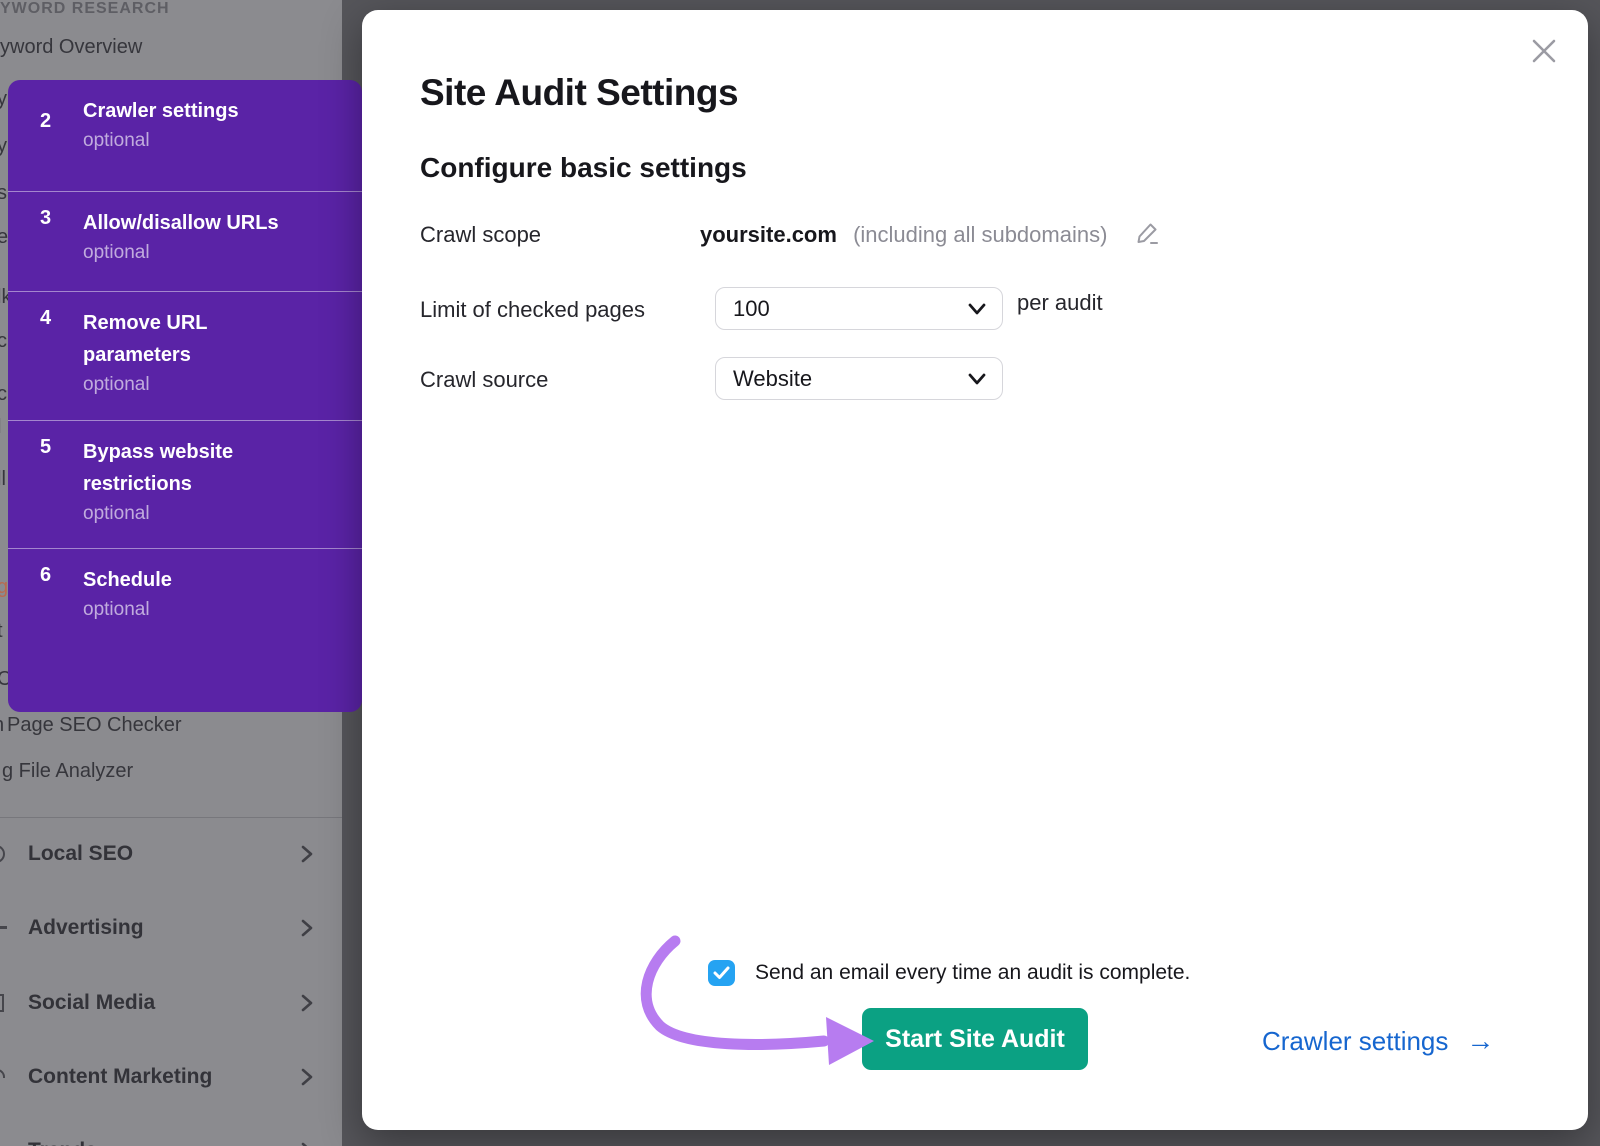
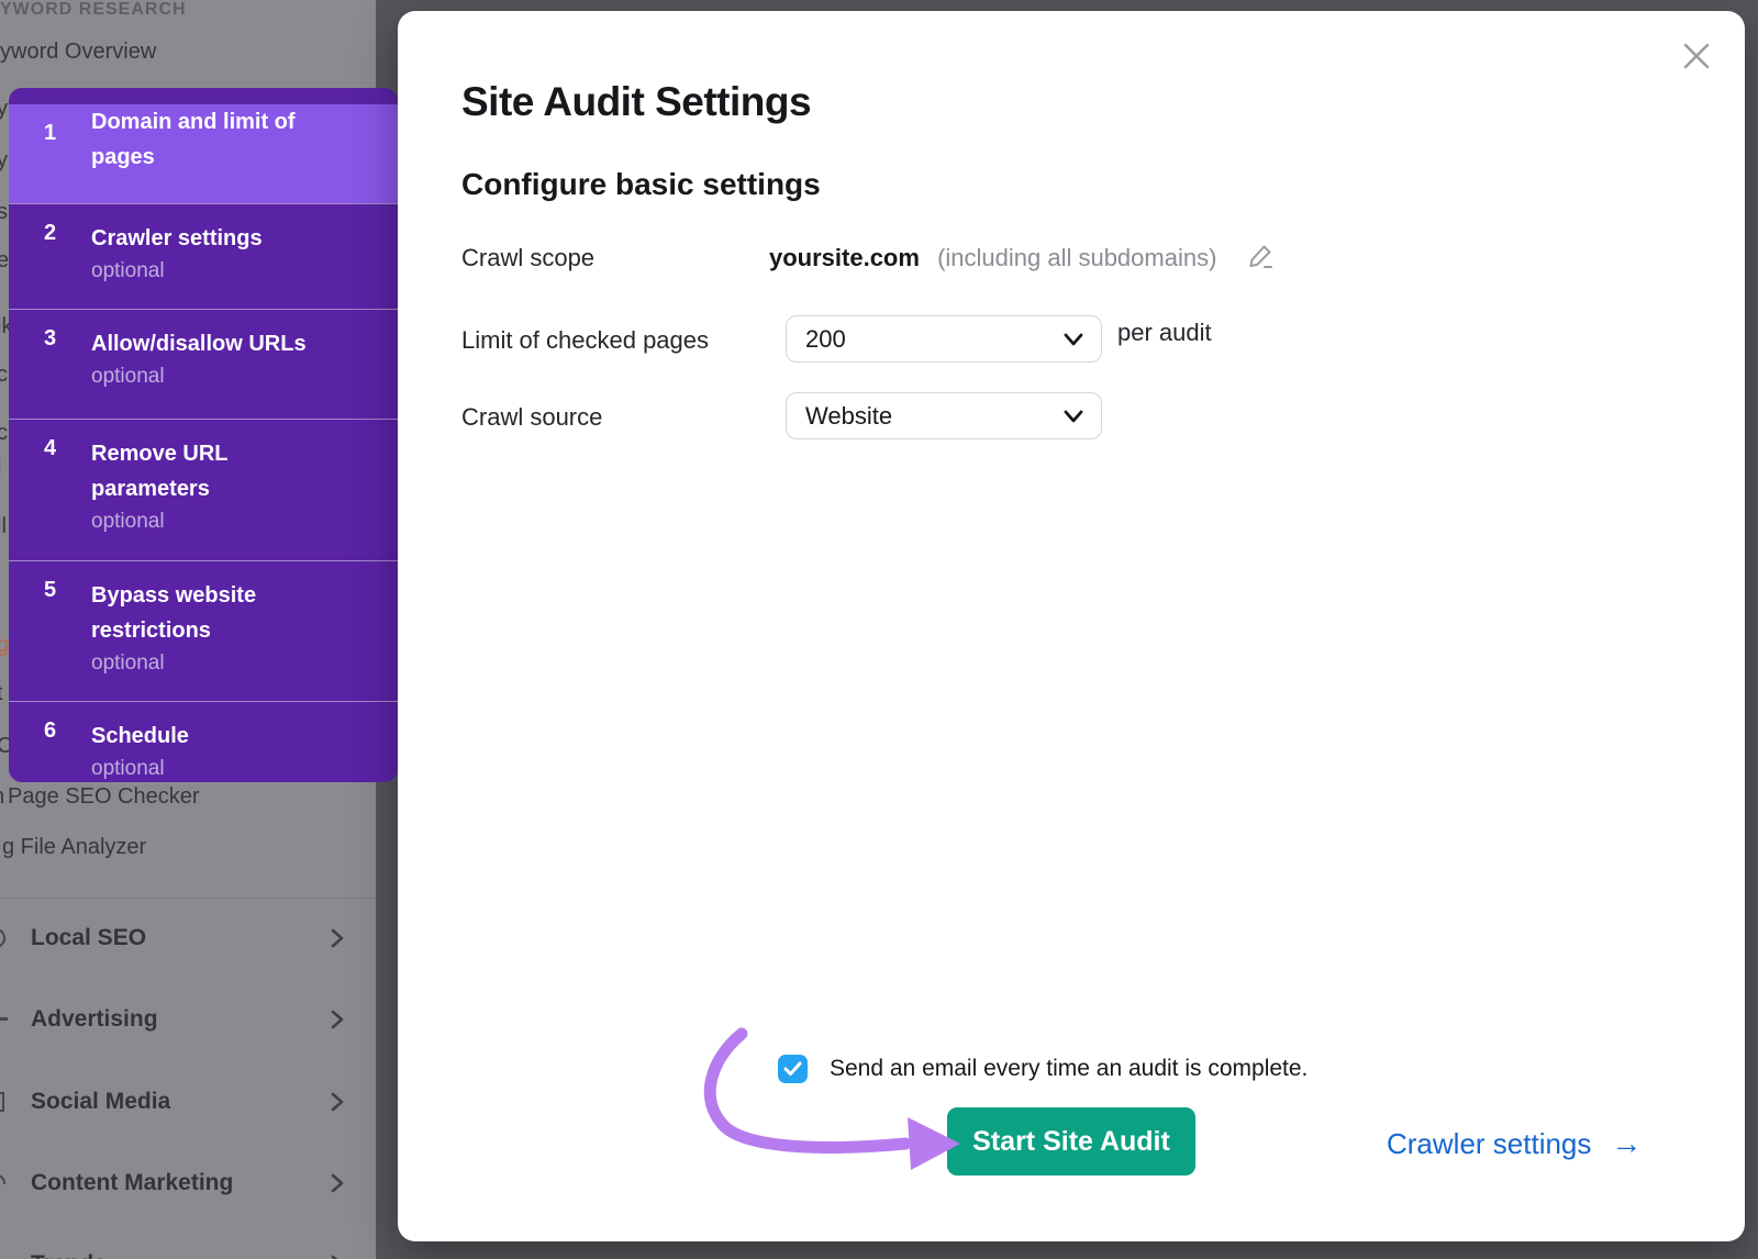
  YWORD RESEARCH
  yword Overview
  y
  y
  s
  e
  c
  c
  g
  C
  Page SEO Checker
  g File Analyzer
  Local SEO
  Advertising
  Social Media
  Content Marketing
+ 1
+ Domain and limit of pages
  2
  Crawler settings
  optional
  3
  Allow/disallow URLs
  optional
  4
  Remove URL parameters
  optional
  5
  Bypass website restrictions
  optional
  6
  Schedule
  optional
  Site Audit Settings
  Configure basic settings
  Crawl scope
  yoursite.com (including all subdomains)
  Limit of checked pages
- 100
+ 200
  per audit
  Crawl source
  Website
  Send an email every time an audit is complete.
  Start Site Audit
  Crawler settings
  →
